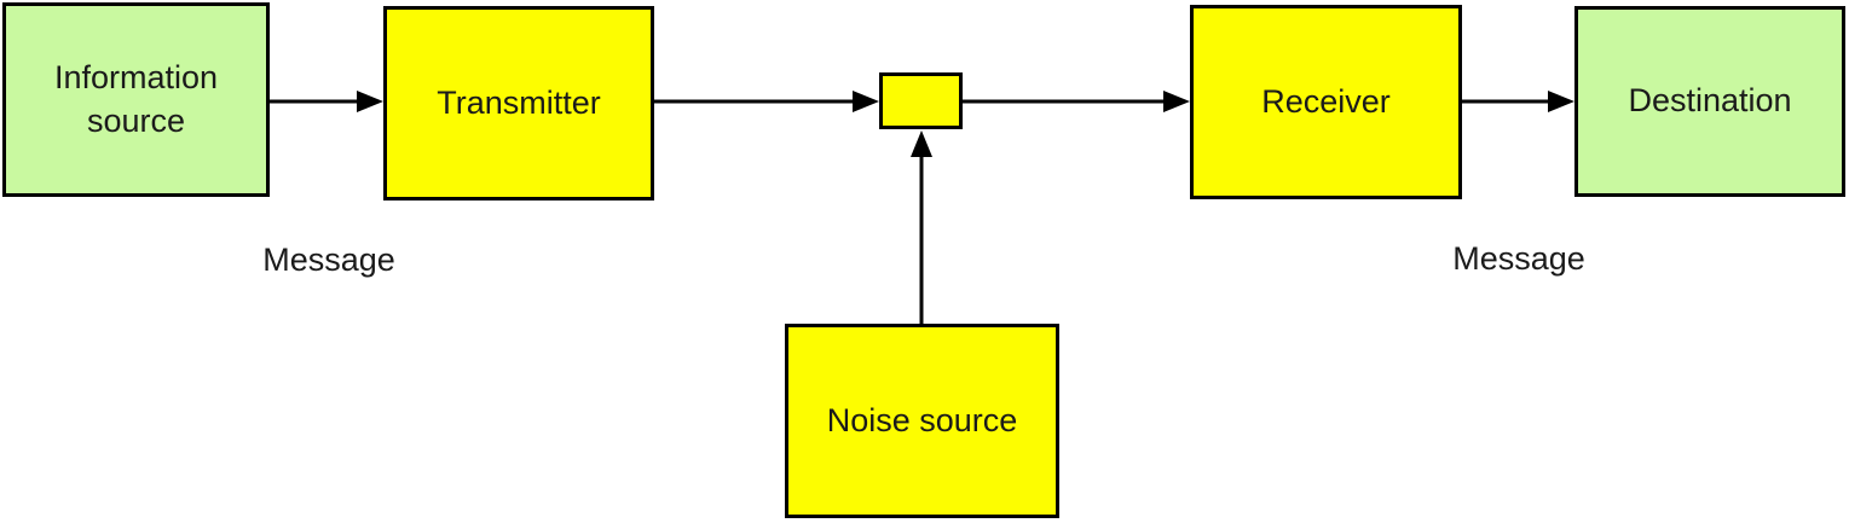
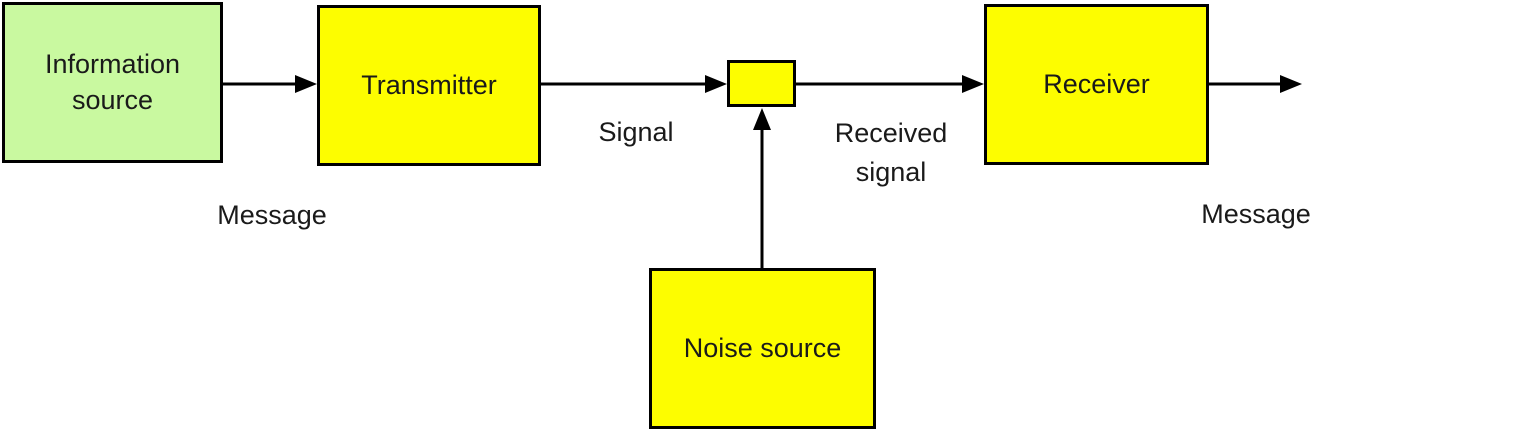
  Information source
  Transmitter
  Receiver
- Destination
  Noise source
  Message
+ Signal
+ Received signal
  Message
